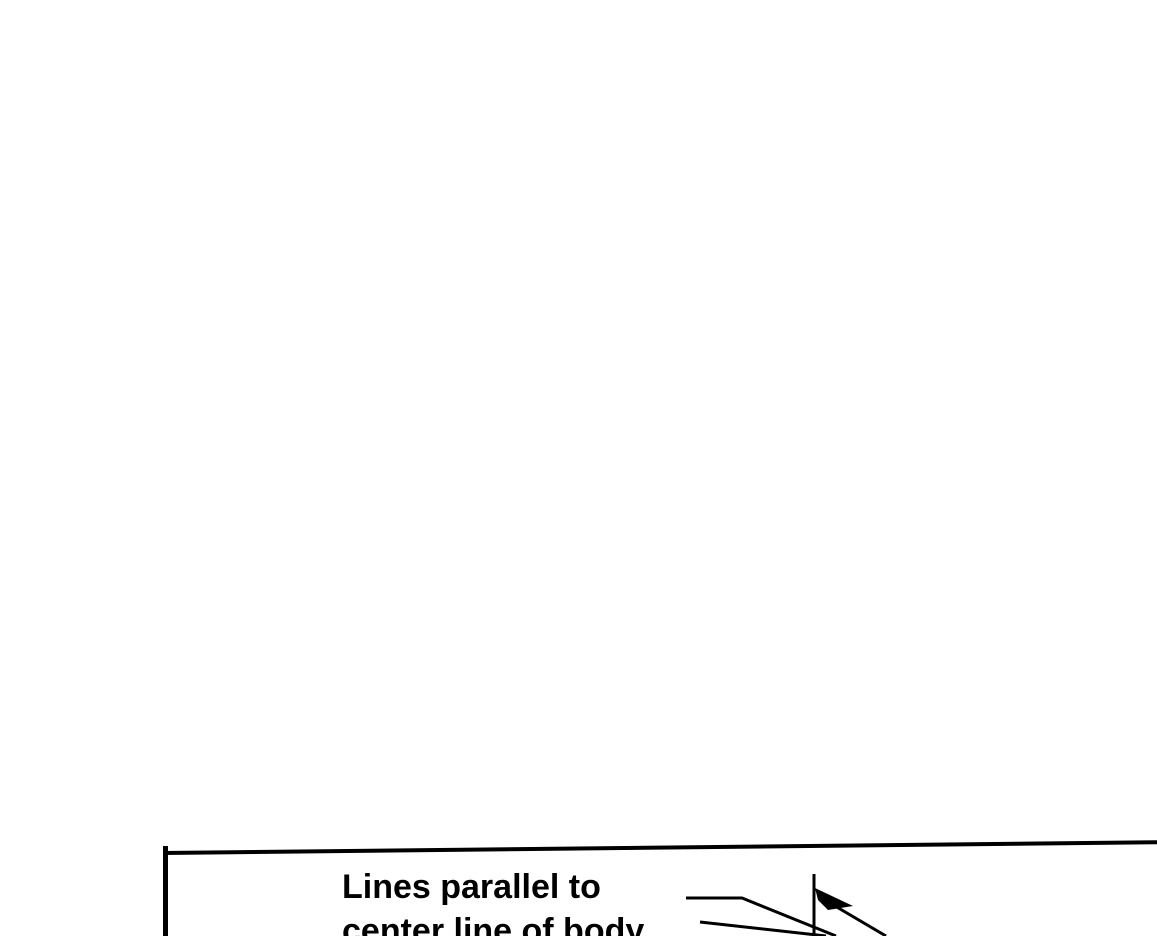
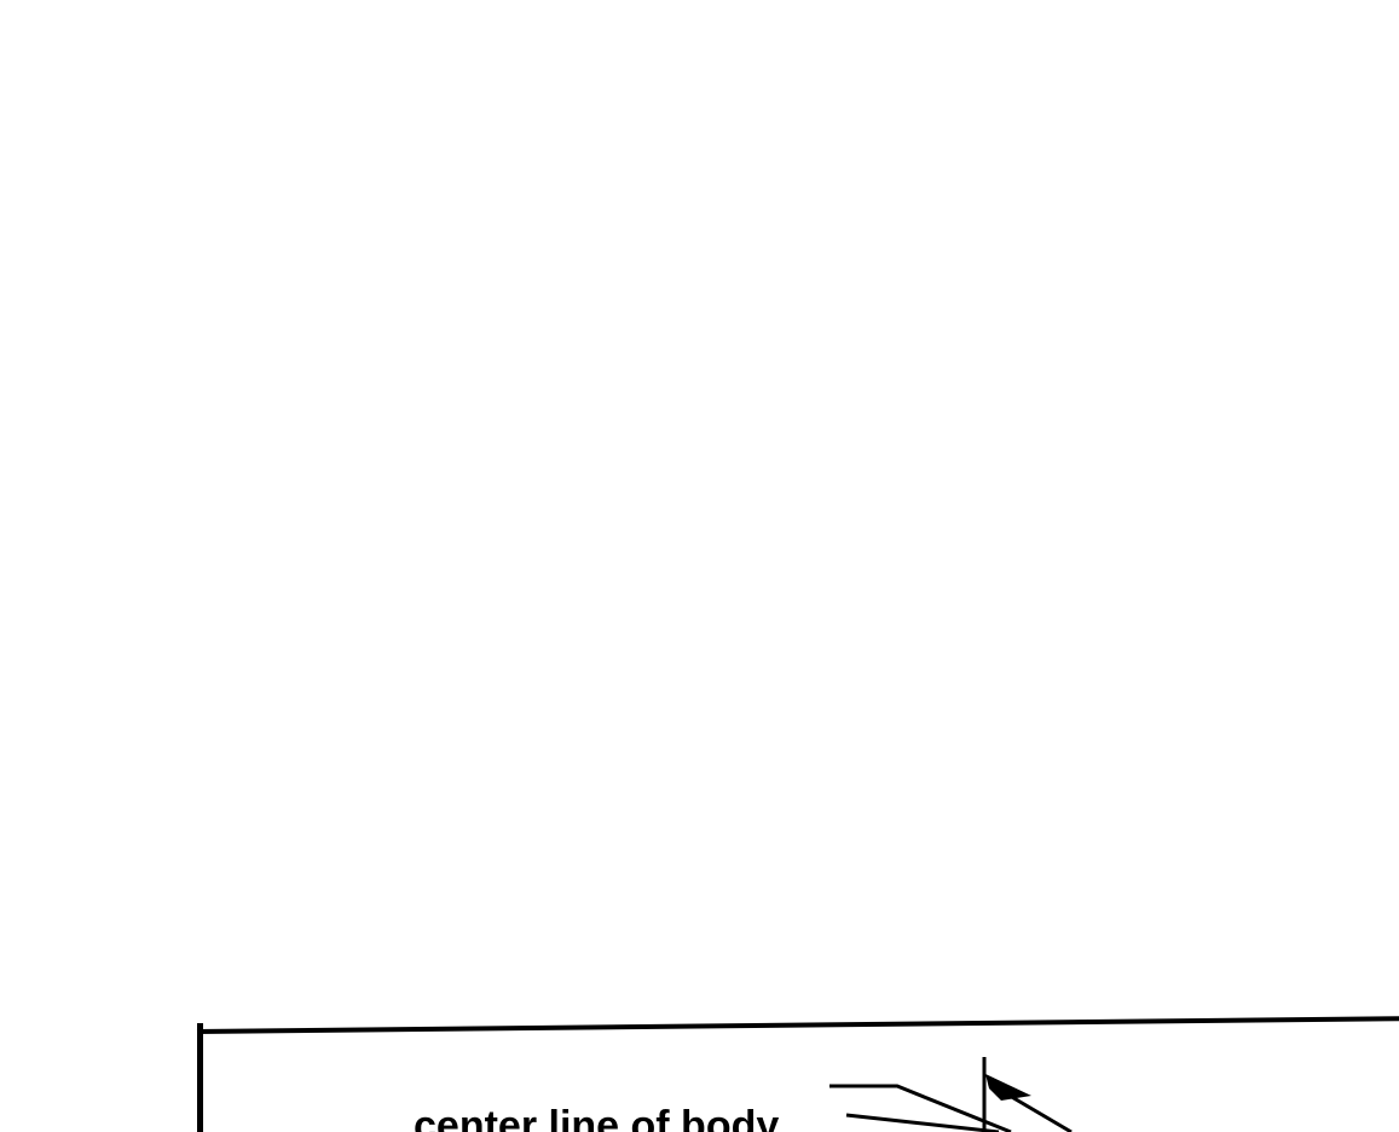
- Lines parallel to
  center line of body
